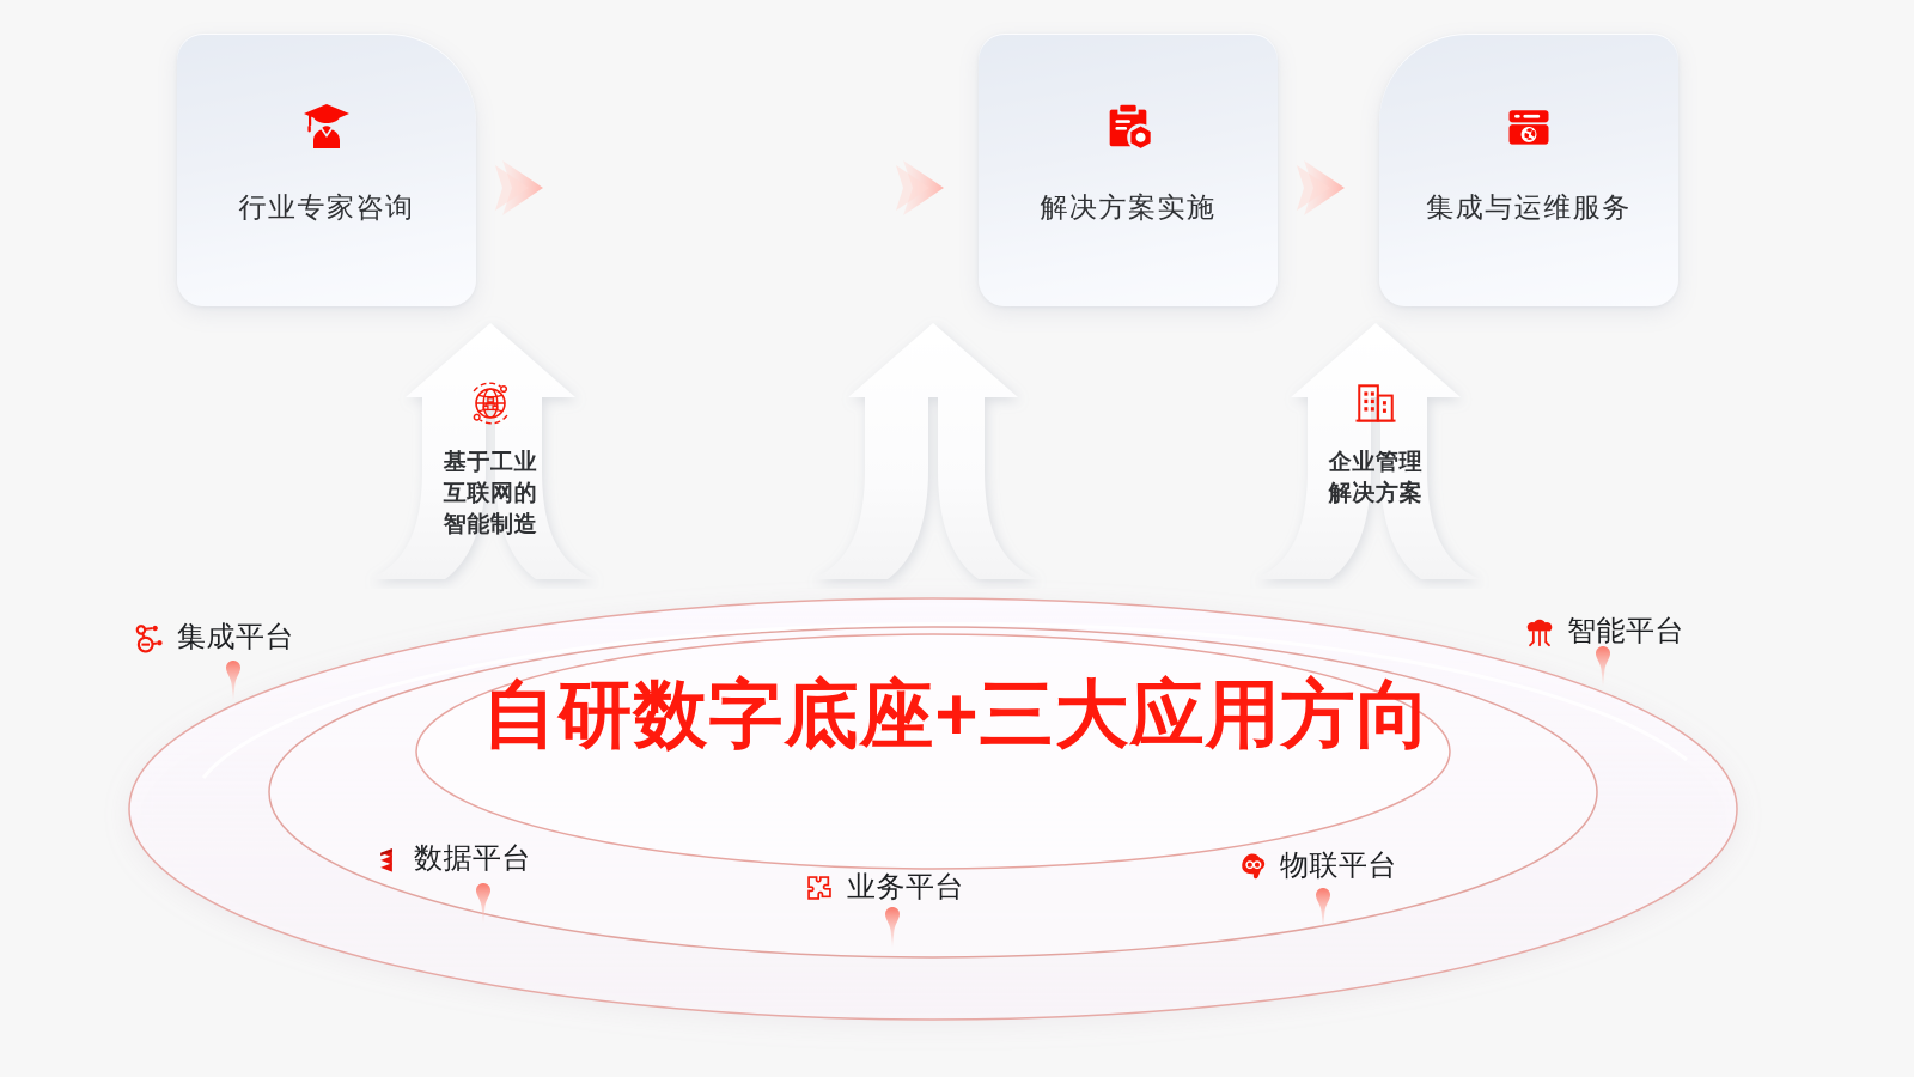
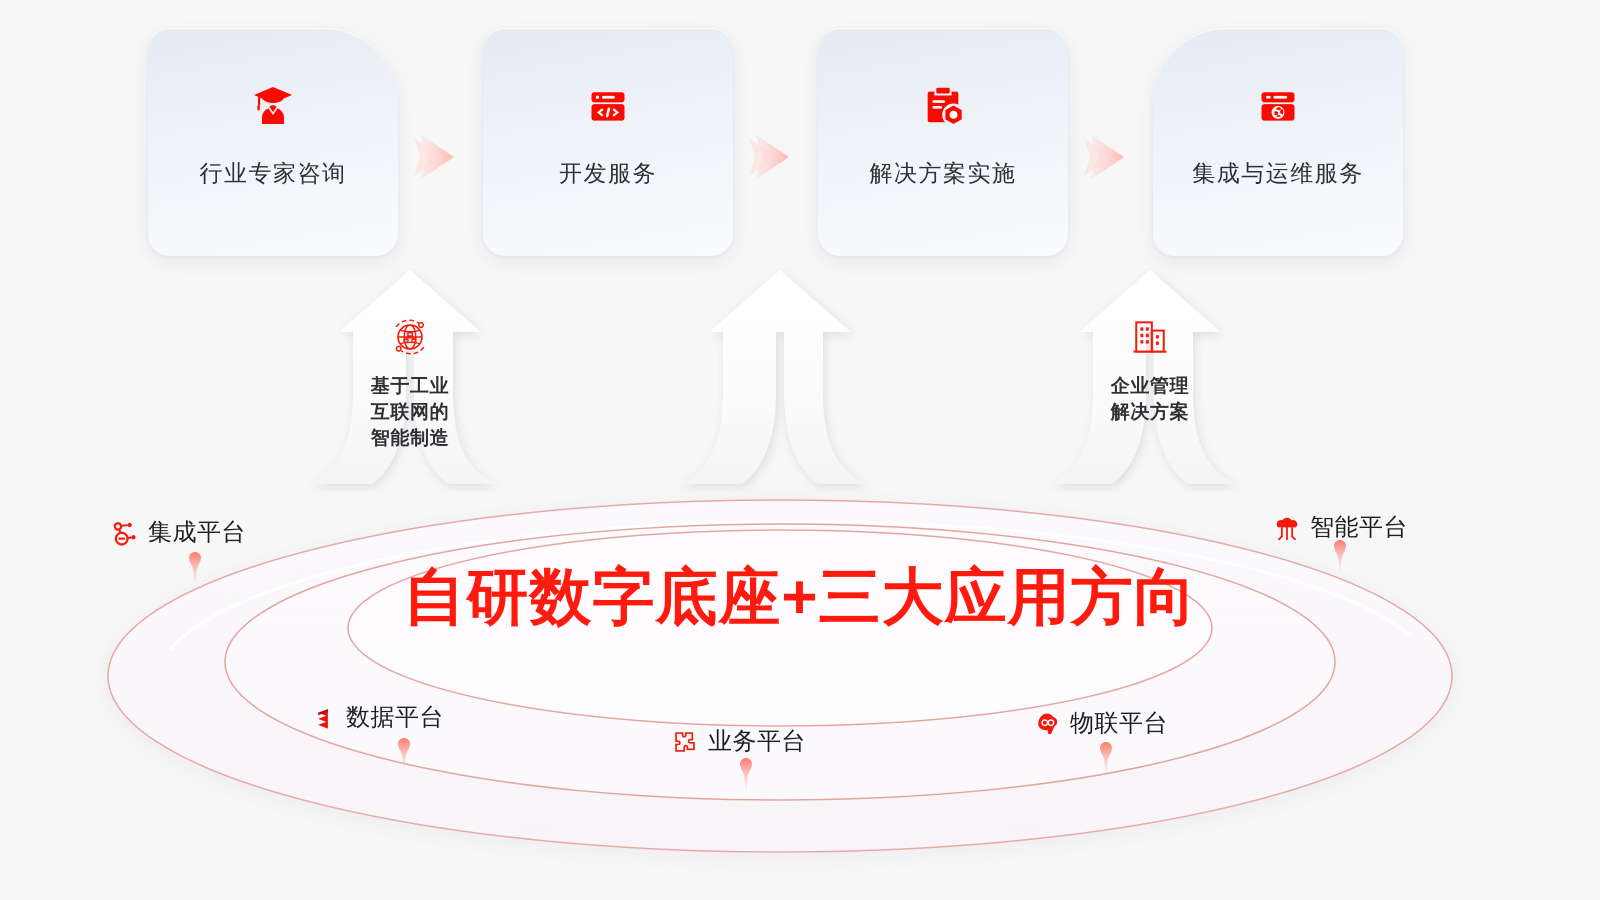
  行业专家咨询
+ 开发服务
  解决方案实施
  集成与运维服务
  基于工业
  互联网的
  智能制造
  企业管理
  解决方案
  自研数字底座+三大应用方向
  集成平台
  智能平台
  数据平台
  业务平台
  物联平台
